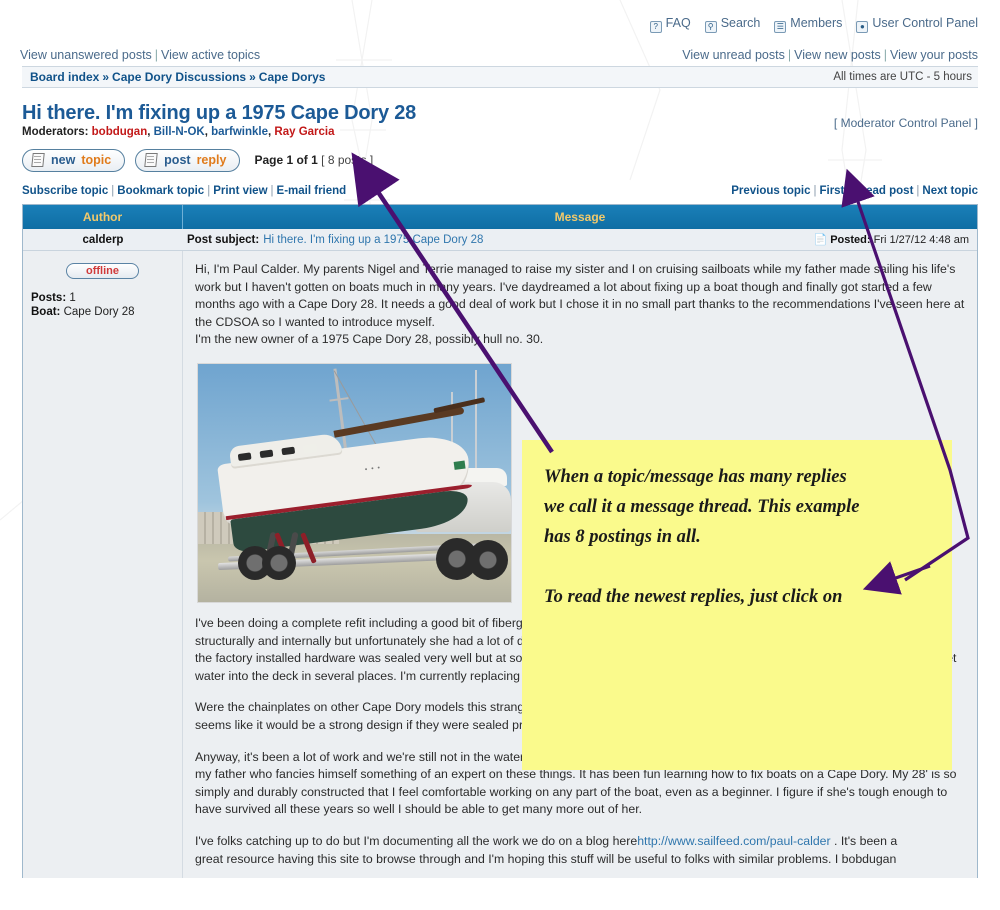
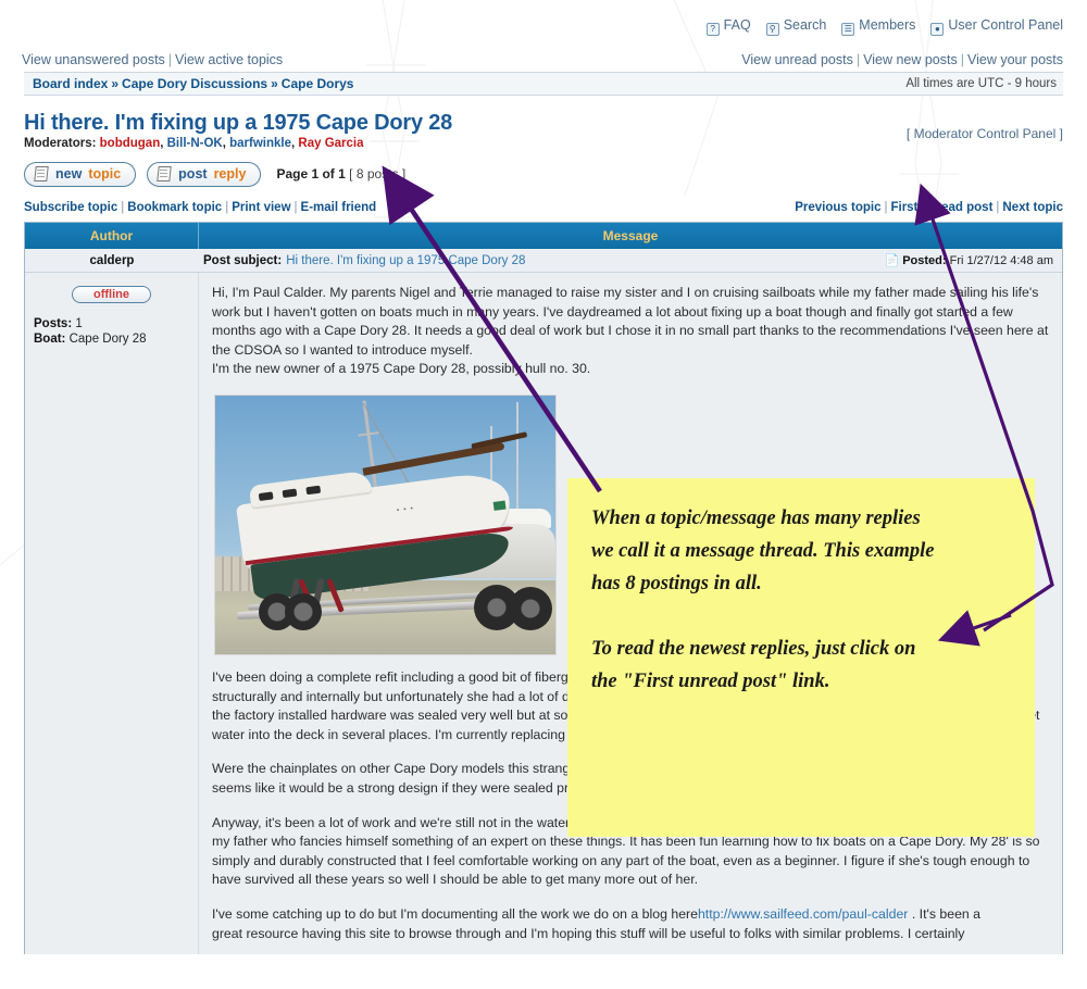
  ? FAQ
  ⚲ Search
  ☰ Members
  ● User Control Panel
  View unanswered posts | View active topics
  View unread posts | View new posts | View your posts
  Board index » Cape Dory Discussions » Cape Dorys
- All times are UTC - 5 hours
+ All times are UTC - 9 hours
  Hi there. I'm fixing up a 1975 Cape Dory 28
  Moderators: bobdugan, Bill-N-OK, barfwinkle, Ray Garcia
  [ Moderator Control Panel ]
  new
  topic
  post
  reply
  Page 1 of 1 [ 8 posts ]
  Subscribe topic | Bookmark topic | Print view | E-mail friend
  Previous topic | First unread post | Next topic
  Author
  Message
  calderp
  Post subject: Hi there. I'm fixing up a 1975 Cape Dory 28
  📄 Posted: Fri 1/27/12 4:48 am
  offline
  Posts: 1
  Boat: Cape Dory 28
  Hi, I'm Paul Calder. My parents Nigel and Trrie managed to raise my sister and I on cruising sailboats while my father made sailing his life's work but I haven't gotten on boats much in mny years. I've daydreamed a lot about fixing up a boat though and finally got startd a few months ago with a Cape Dory 28. It needs a god deal of work but I chose it in no small part thanks to the recommendations I've seen here at the CDSOA so I wanted to introduce myself.
  I'm the new owner of a 1975 Cape Dory 28, possibl hull no. 30.
  Anyway, it's been a lot of work and we're still not in the wate my father who fancies himself something of an expert on these things. It has been fun learning how to fix boats on a Cape Dory. My 28' is so simply and durably constructed that I feel comfortable working on any part of the boat, even as a beginner. I figure if she's tough enough to have survived all these years so well I should be able to get many more out of her.
- I've folks catching up to do but I'm documenting all the work we do on a blog herehttp://www.sailfeed.com/paul-calder . It's been a
+ I've some catching up to do but I'm documenting all the work we do on a blog herehttp://www.sailfeed.com/paul-calder . It's been a
- great resource having this site to browse through and I'm hoping this stuff will be useful to folks with similar problems. I bobdugan
+ great resource having this site to browse through and I'm hoping this stuff will be useful to folks with similar problems. I certainly
  When a topic/message has many replies
  we call it a message thread. This example
  has 8 postings in all.
  To read the newest replies, just click on
+ the "First unread post" link.
